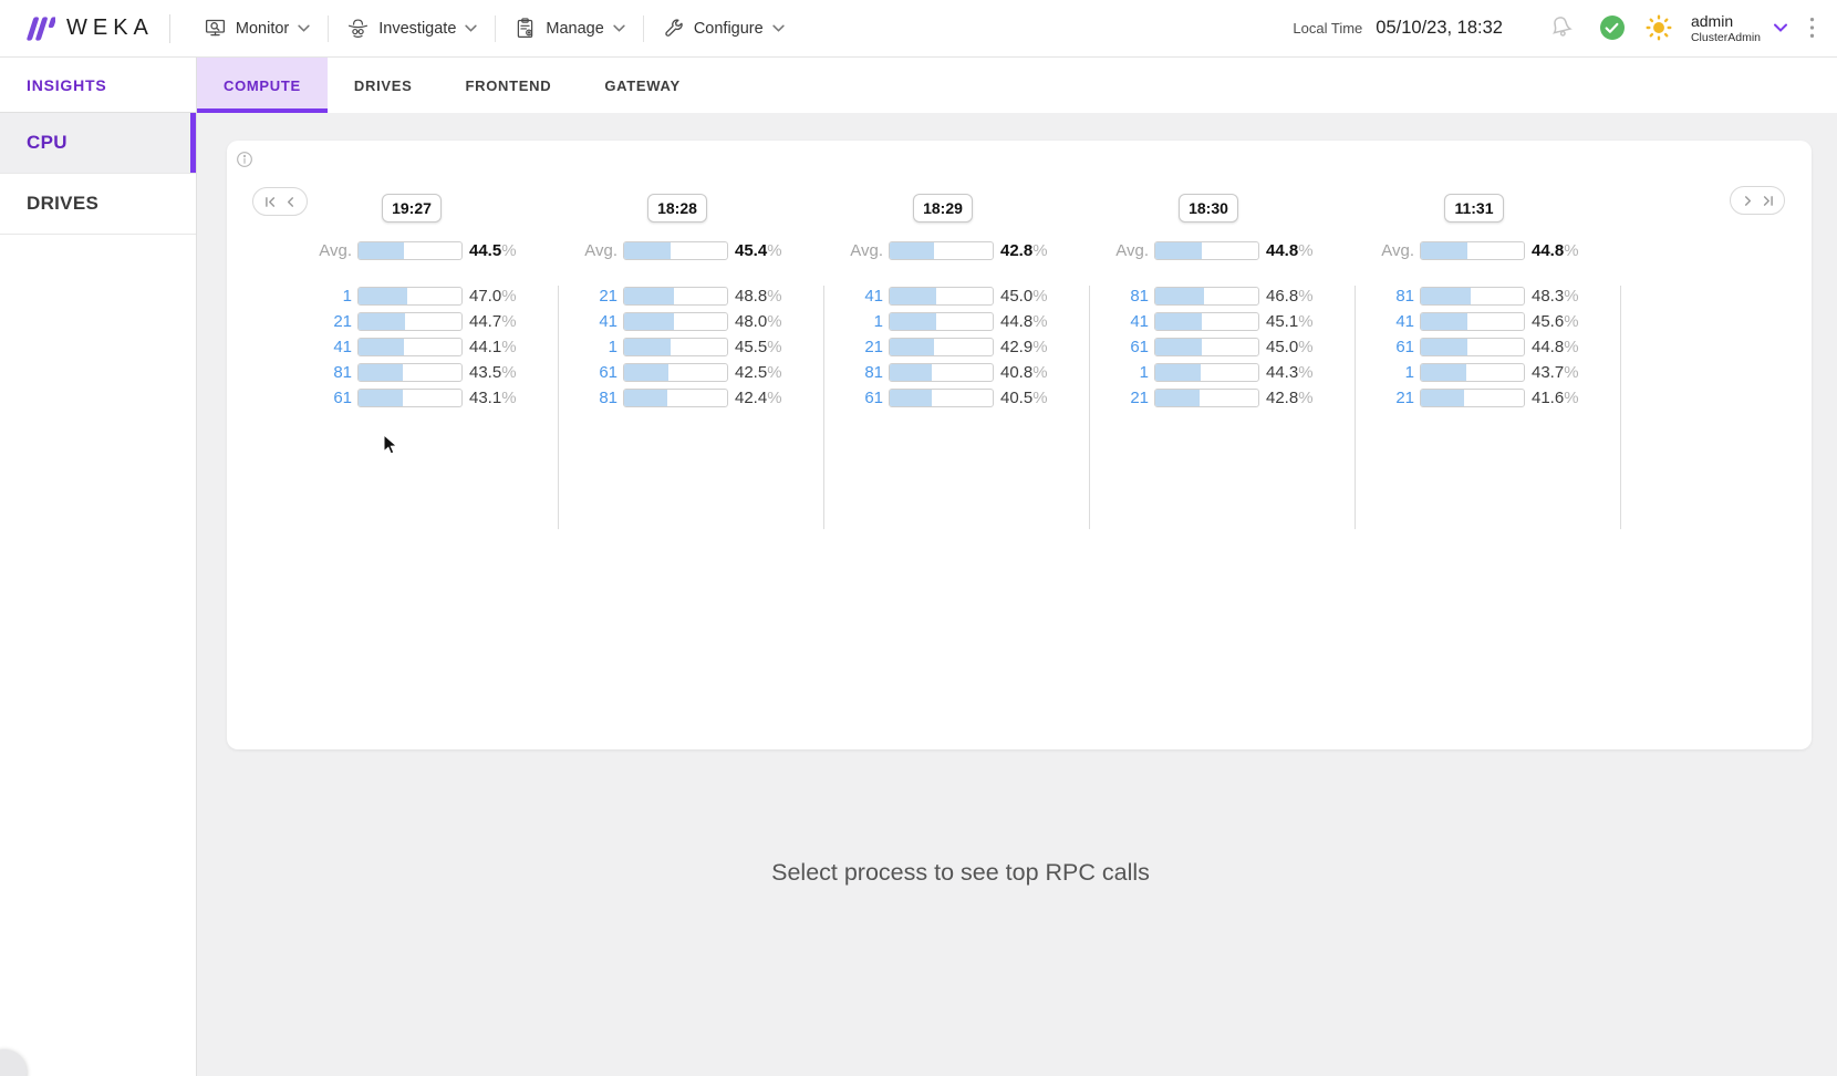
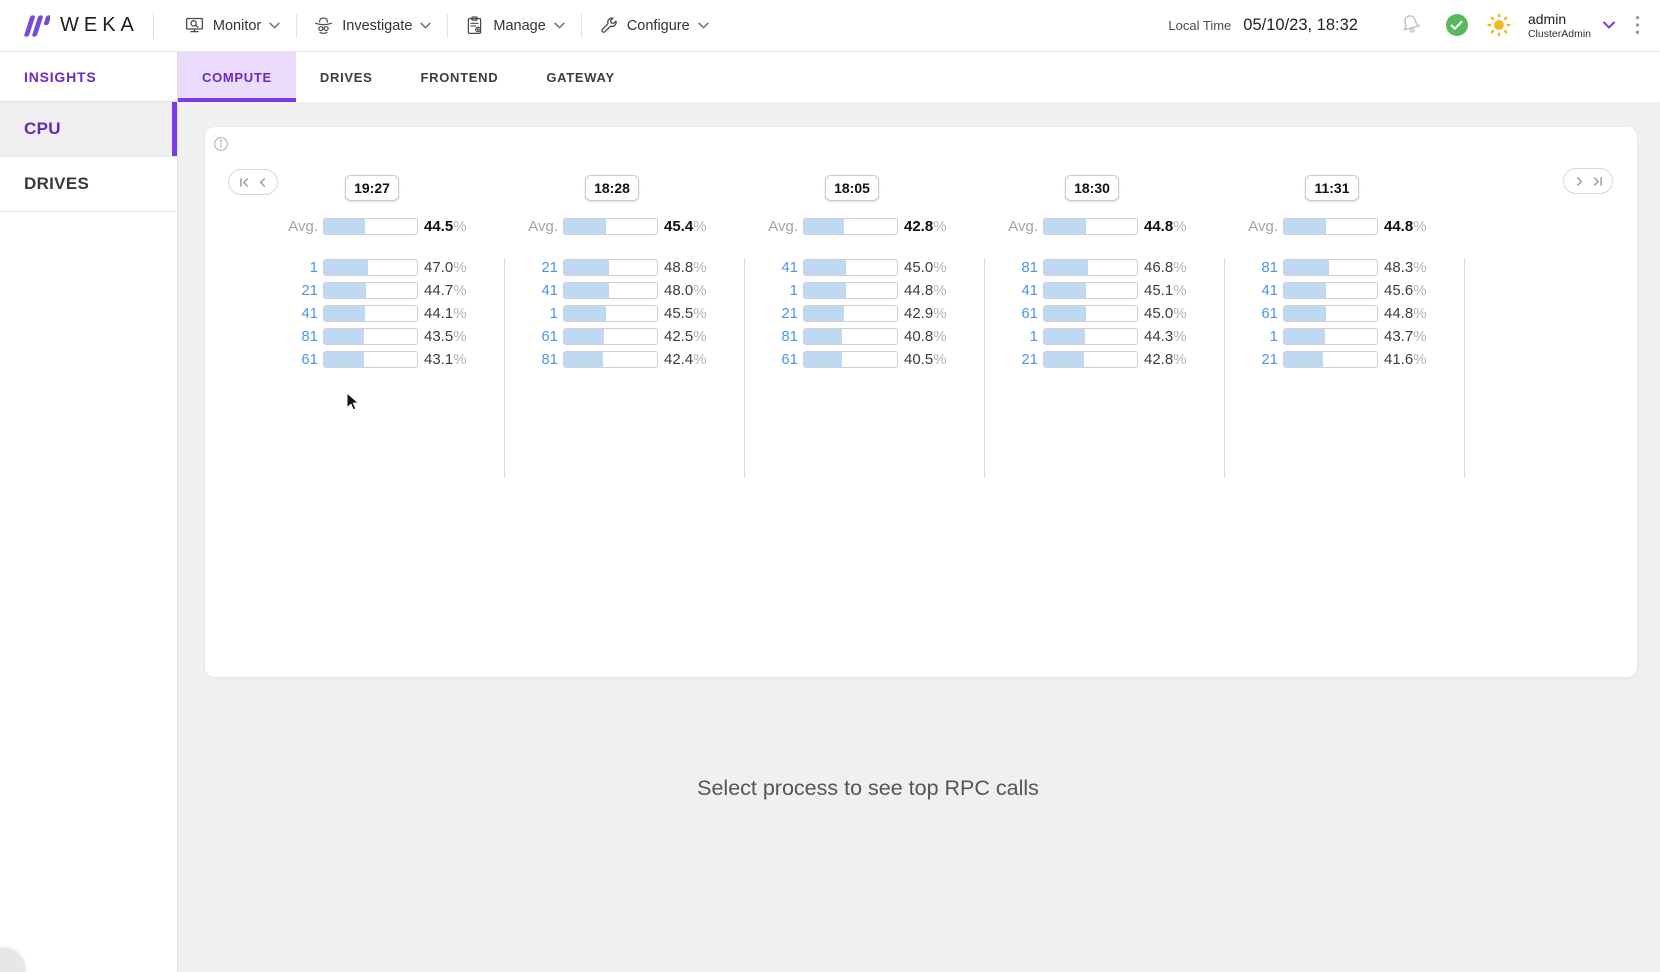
  WEKA
  Monitor
  Investigate
  Manage
  Configure
  Local Time
  05/10/23, 18:32
  admin
  ClusterAdmin
  INSIGHTS
  COMPUTE
  DRIVES
  FRONTEND
  GATEWAY
  CPU
  DRIVES
  19:27
  Avg.
  44.5%
  1
  47.0%
  21
  44.7%
  41
  44.1%
  81
  43.5%
  61
  43.1%
  18:28
  Avg.
  45.4%
  21
  48.8%
  41
  48.0%
  1
  45.5%
  61
  42.5%
  81
  42.4%
- 18:29
+ 18:05
  Avg.
  42.8%
  41
  45.0%
  1
  44.8%
  21
  42.9%
  81
  40.8%
  61
  40.5%
  18:30
  Avg.
  44.8%
  81
  46.8%
  41
  45.1%
  61
  45.0%
  1
  44.3%
  21
  42.8%
  11:31
  Avg.
  44.8%
  81
  48.3%
  41
  45.6%
  61
  44.8%
  1
  43.7%
  21
  41.6%
  Select process to see top RPC calls
